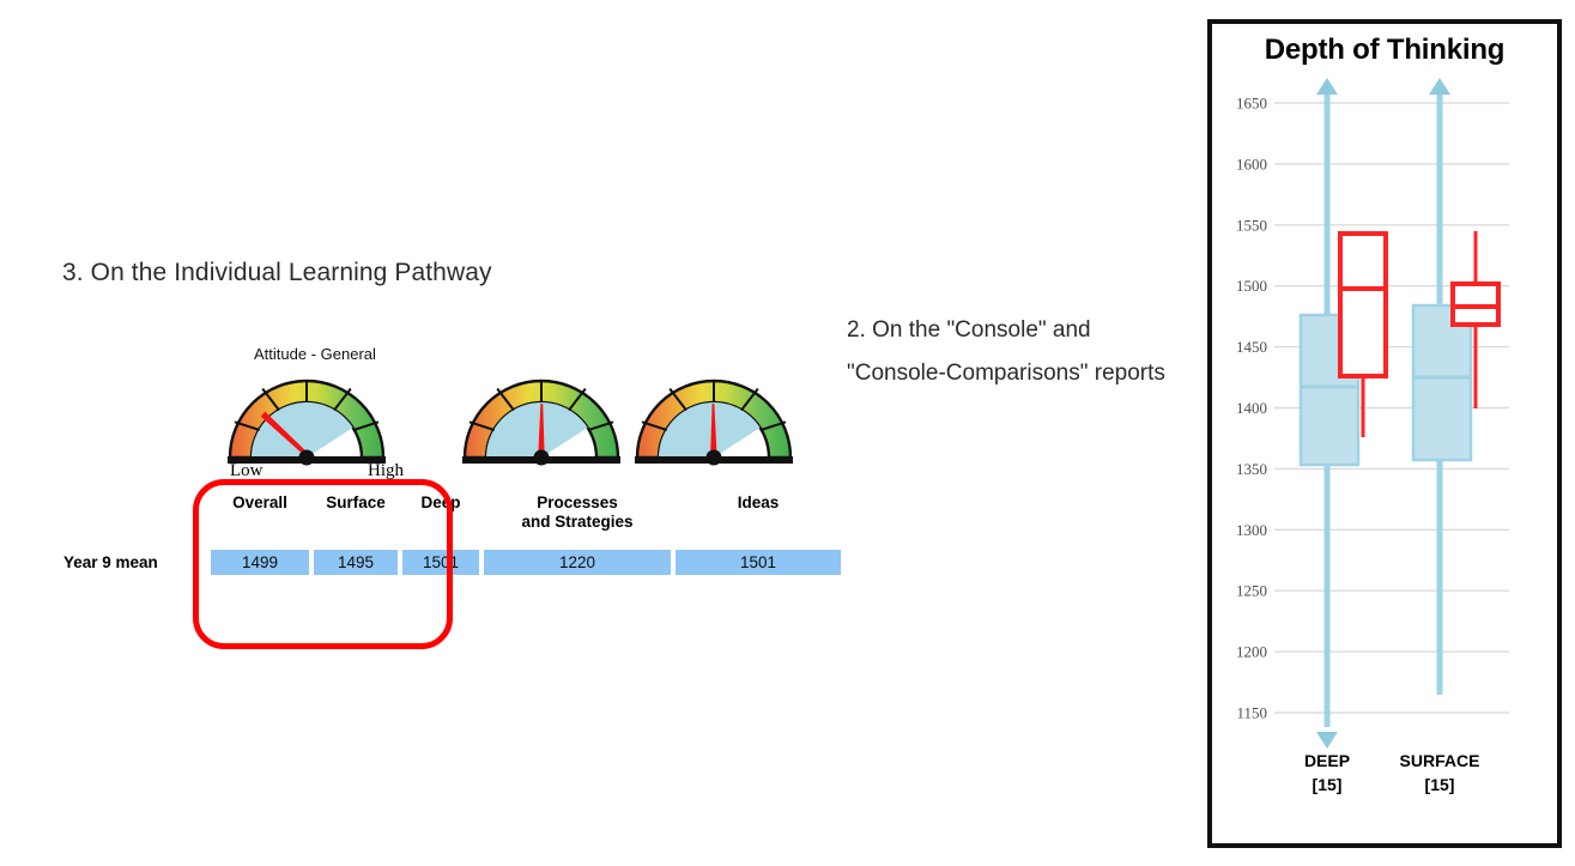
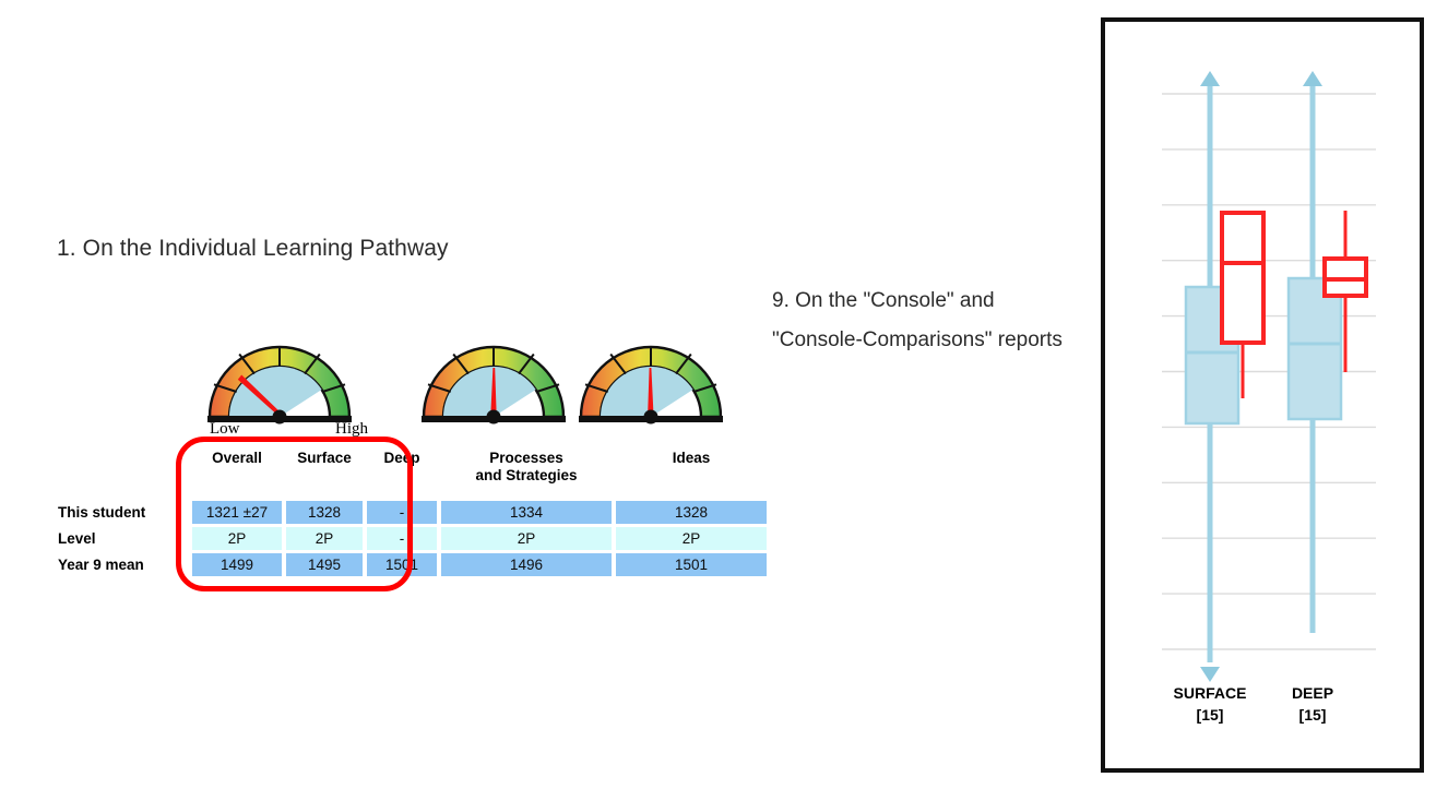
- 3. On the Individual Learning Pathway
+ 1. On the Individual Learning Pathway
- Attitude - General
  Low
  High
  	Overall	Surface	Deep	Processes and Strategies	Ideas
+ This student	1321 ±27	1328	-	1334	1328
+ Level	2P	2P	-	2P	2P
- Year 9 mean	1499	1495	1501	1220	1501
+ Year 9 mean	1499	1495	1501	1496	1501
- 2. On the "Console" and "Console-Comparisons" reports
+ 9. On the "Console" and "Console-Comparisons" reports
- Depth of Thinking
- 1650
- 1600
- 1550
- 1500
- 1450
- 1400
- 1350
- 1300
- 1250
- 1200
- 1150
- DEEP
+ SURFACE
  [15]
- SURFACE
+ DEEP
  [15]
